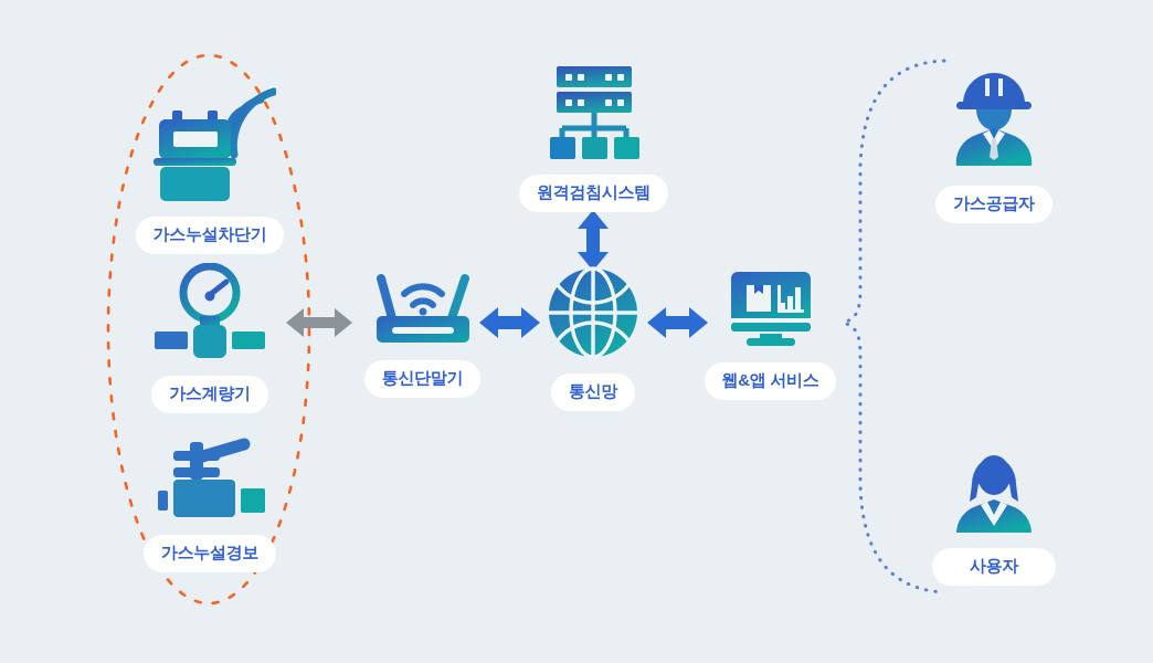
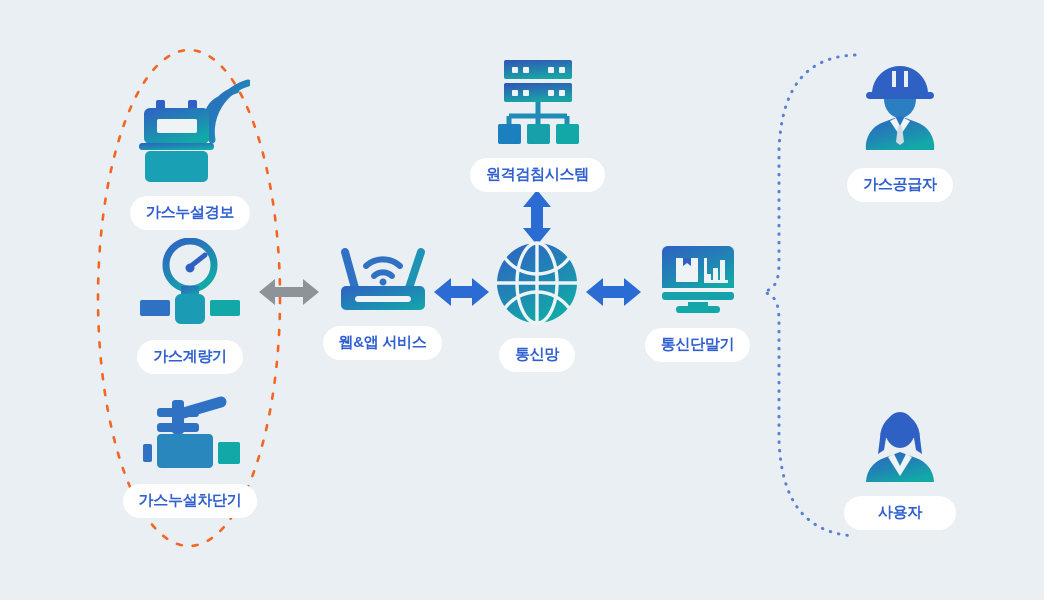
- 가스누설차단기
+ 가스누설경보
  가스계량기
- 가스누설경보
+ 가스누설차단기
  원격검침시스템
- 통신단말기
+ 웹&앱 서비스
  통신망
- 웹&앱 서비스
+ 통신단말기
  가스공급자
  사용자
